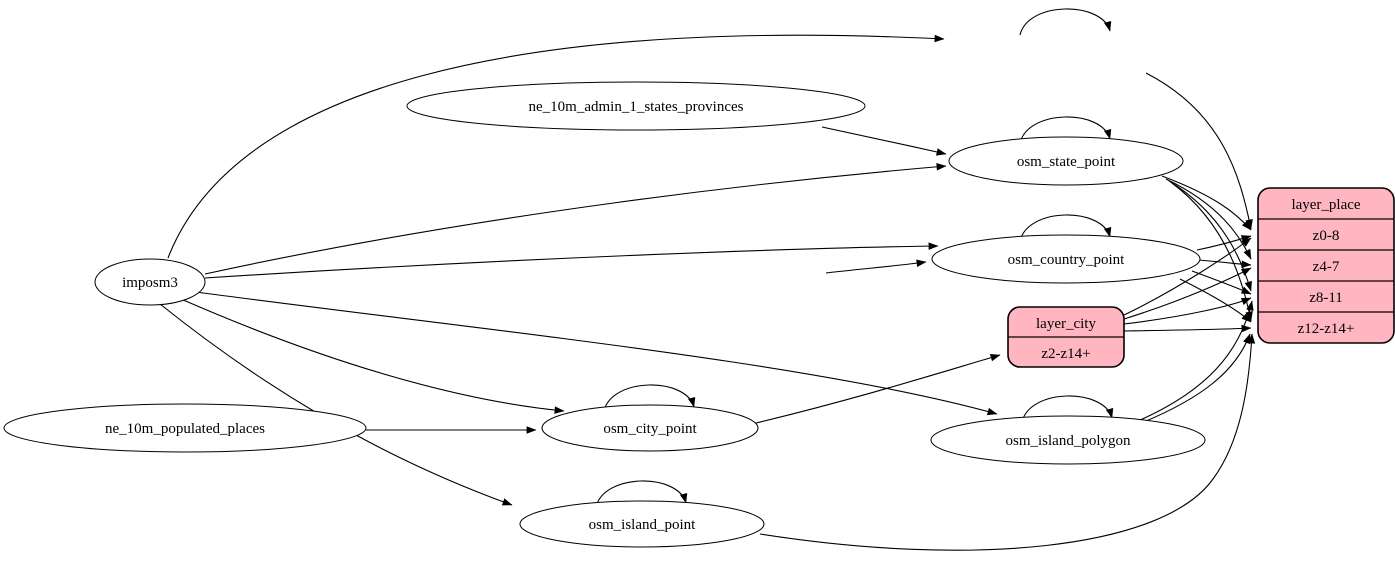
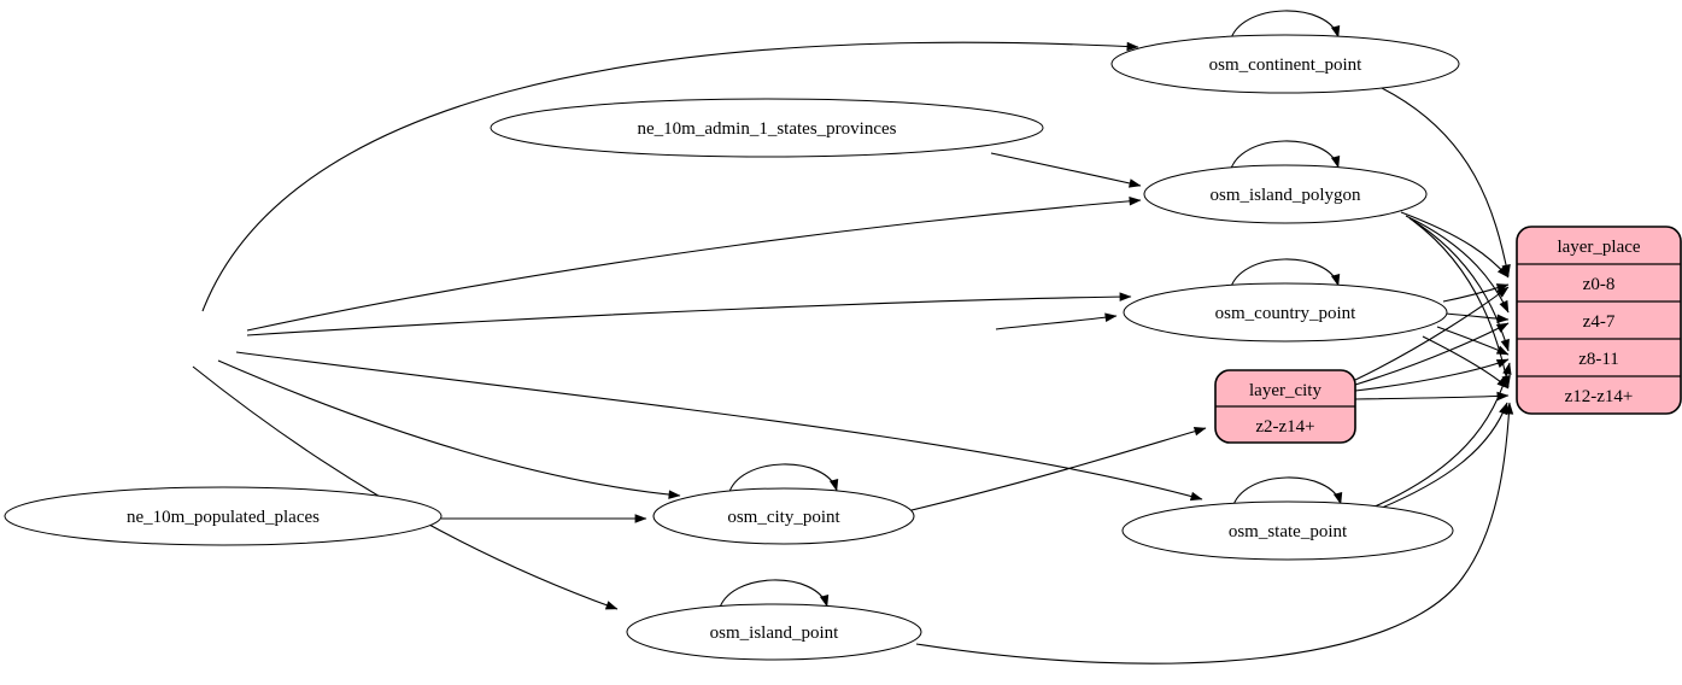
- imposm3
  ne_10m_admin_1_states_provinces
  ne_10m_populated_places
+ osm_continent_point
- osm_state_point
+ osm_island_polygon
  osm_country_point
  osm_city_point
- osm_island_polygon
+ osm_state_point
  osm_island_point
  layer_place
  z0-8
  z4-7
  z8-11
  z12-z14+
  layer_city
  z2-z14+
